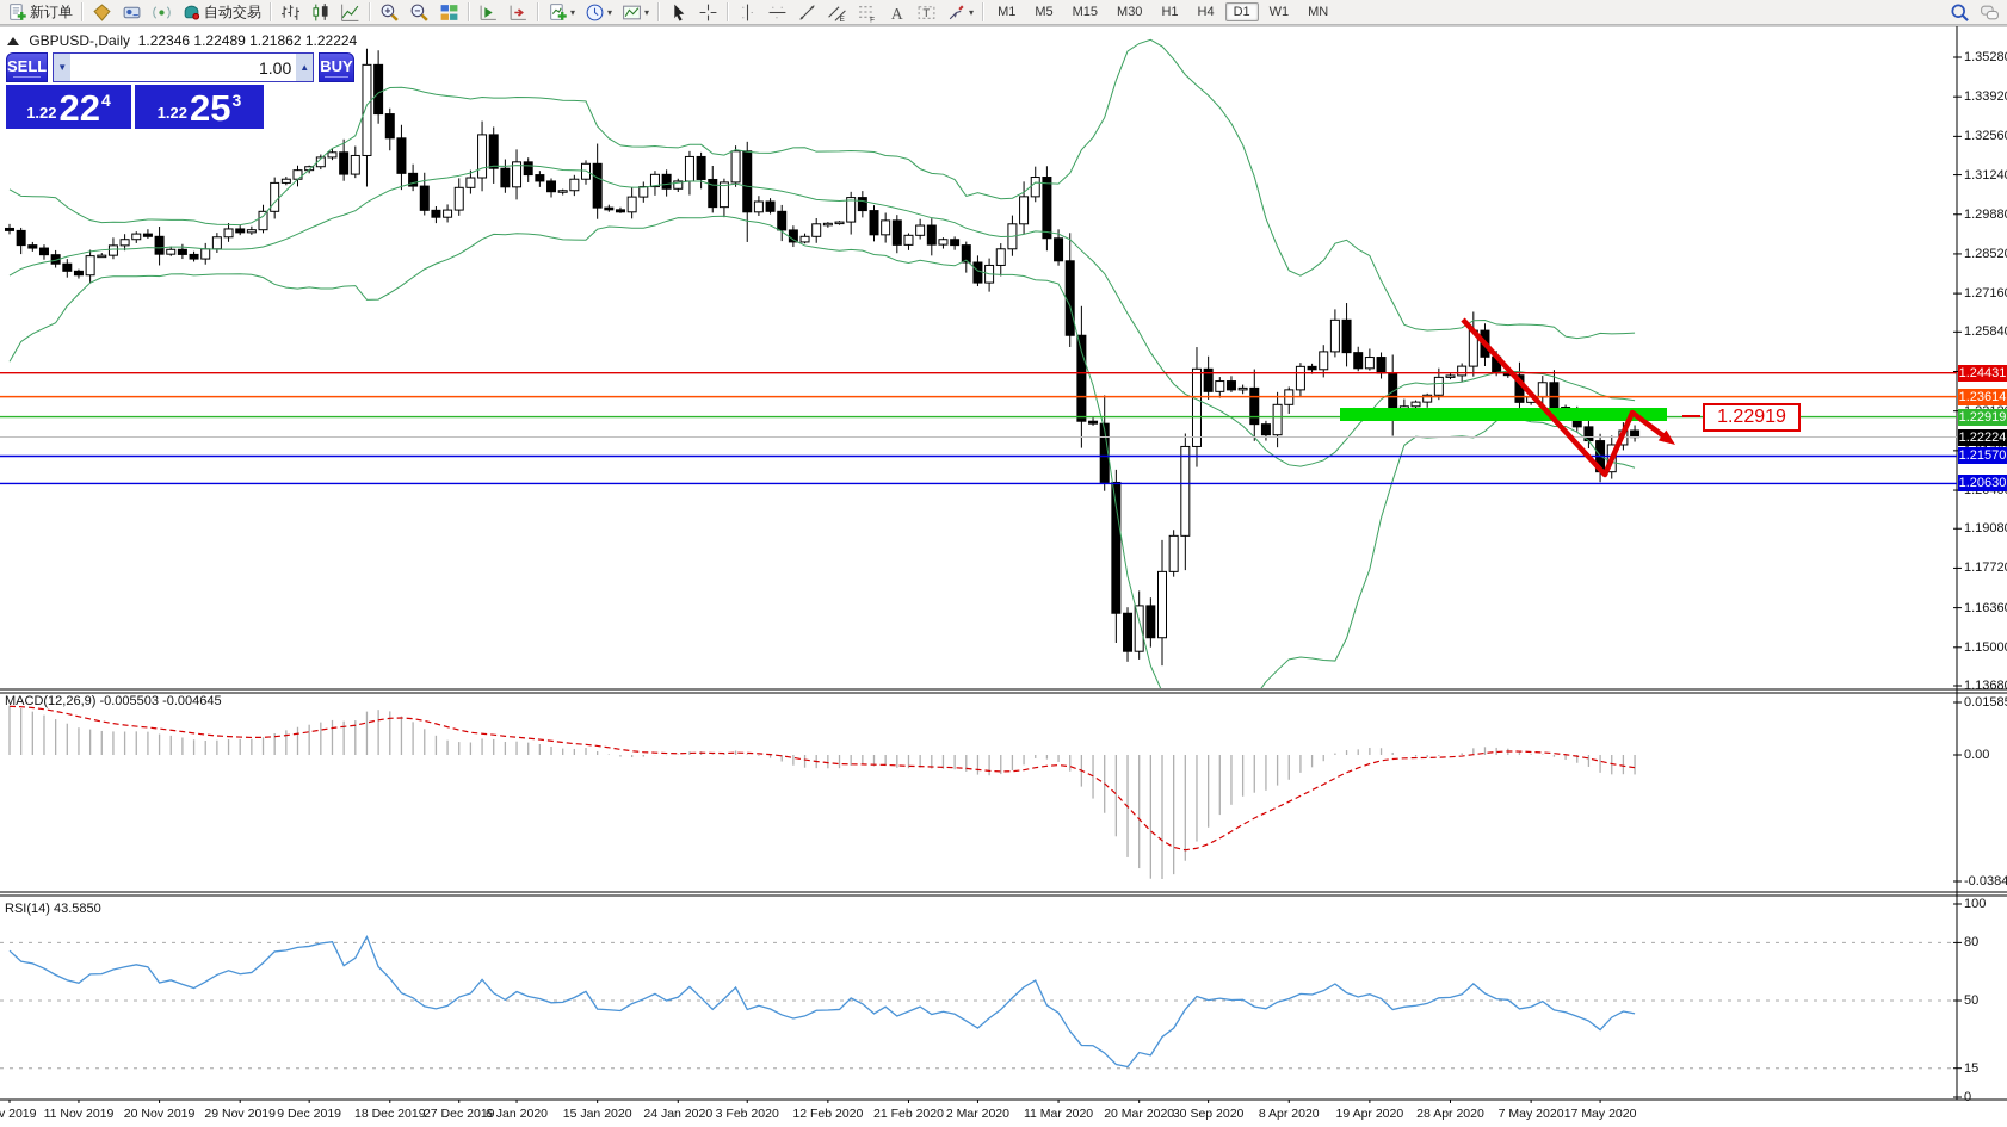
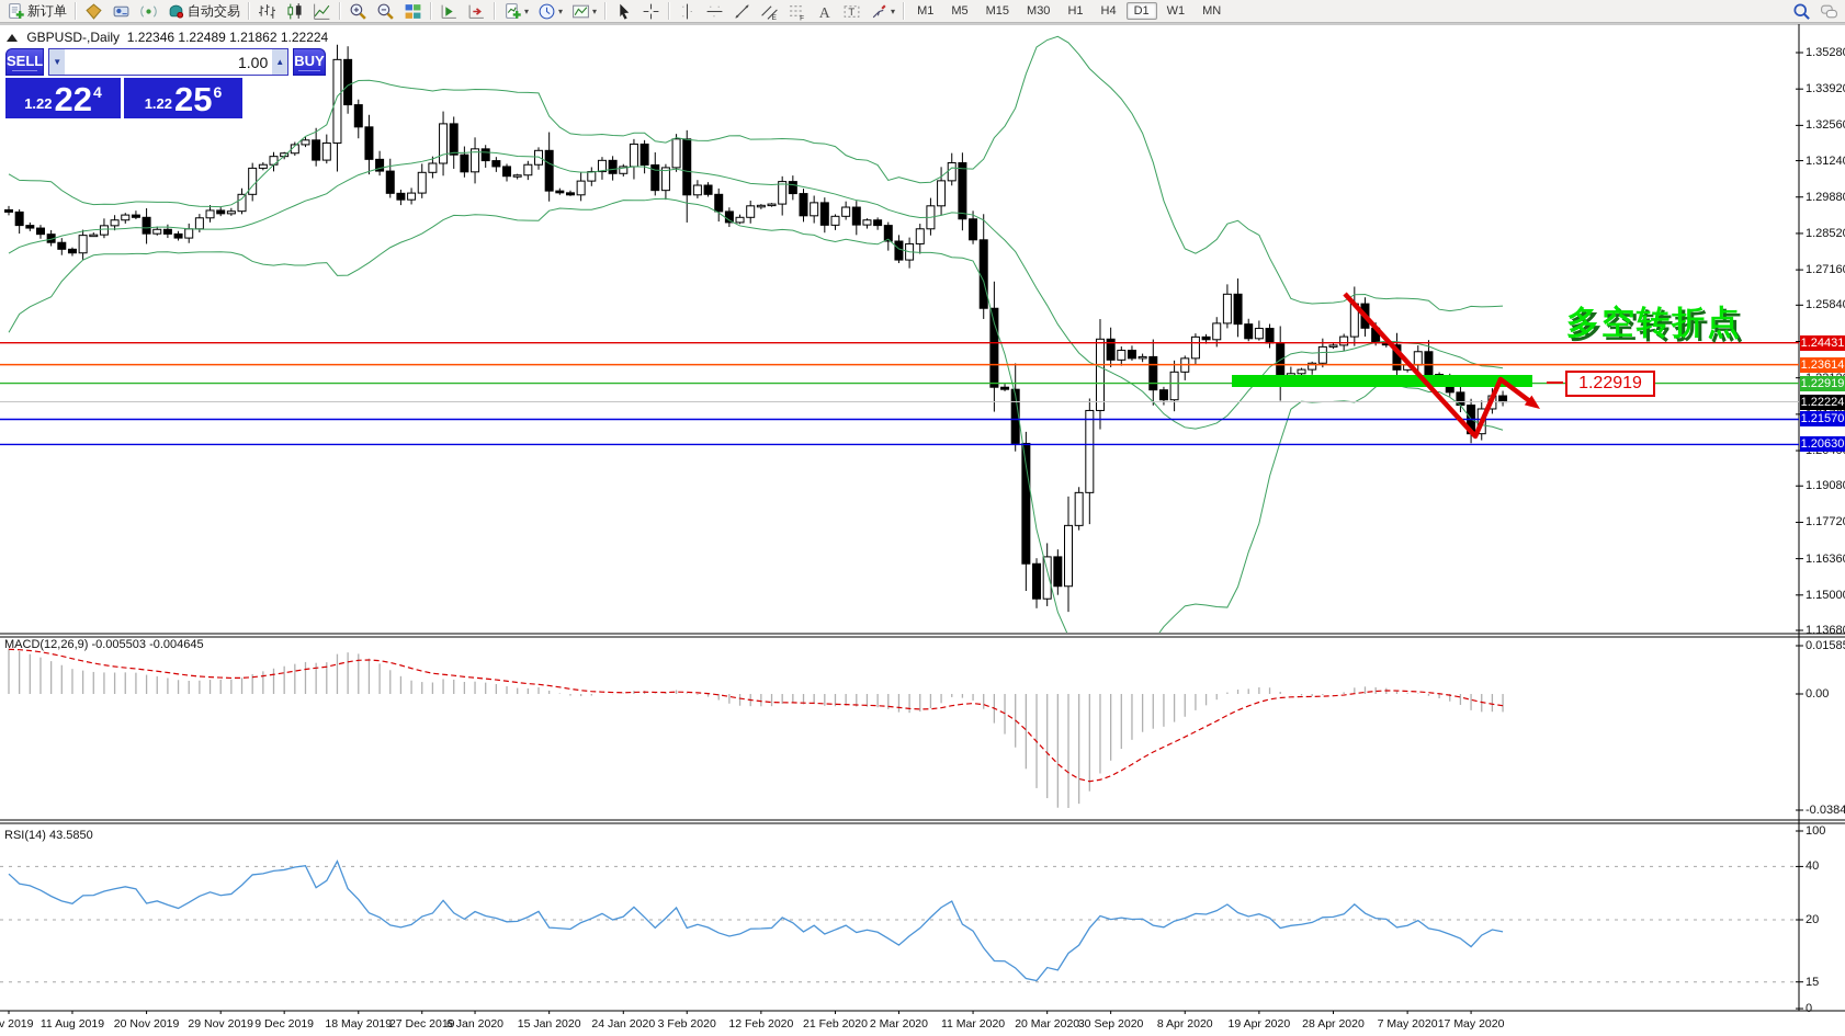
  新订单
  自动交易
  ▾
  ▾
  ▾
  A
  T
  ▾
  M1
  M5
  M15
  M30
  H1
  H4
  D1
  W1
  MN
  GBPUSD-,Daily 1.22346 1.22489 1.21862 1.22224
  SELL
  ▼
  1.00
  ▲
  BUY
  1.22
  22
  4
  1.22
  25
- 3
+ 6
+ 多空转折点
  1.22919
  MACD(12,26,9) -0.005503 -0.004645
  RSI(14) 43.5850
  1.3528
  1.3392
  1.3256
  1.3124
  1.2988
  1.2852
  1.2716
  1.2584
  1.1908
  1.1772
  1.1636
  1.1500
  1.1368
  1.24431
  1.23614
  1.22919
  1.22224
  1.21570
  1.20630
  0.0158
  0.00
  -0.0384
  100
- 80
+ 40
- 50
+ 20
  15
  0
  v 2019
- 11 Nov 2019
+ 11 Aug 2019
  20 Nov 2019
  29 Nov 2019
  9 Dec 2019
- 18 Dec 2019
+ 18 May 2019
  27 Dec 2019
  6 Jan 2020
  15 Jan 2020
  24 Jan 2020
  3 Feb 2020
  12 Feb 2020
  21 Feb 2020
  2 Mar 2020
  11 Mar 2020
  20 Mar 2020
  30 Sep 2020
  8 Apr 2020
  19 Apr 2020
  28 Apr 2020
  7 May 2020
  17 May 2020
